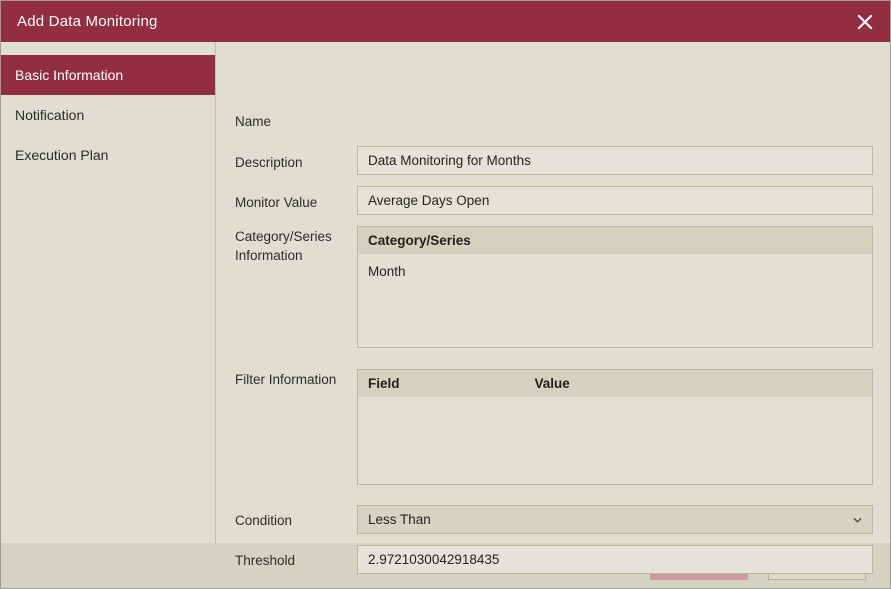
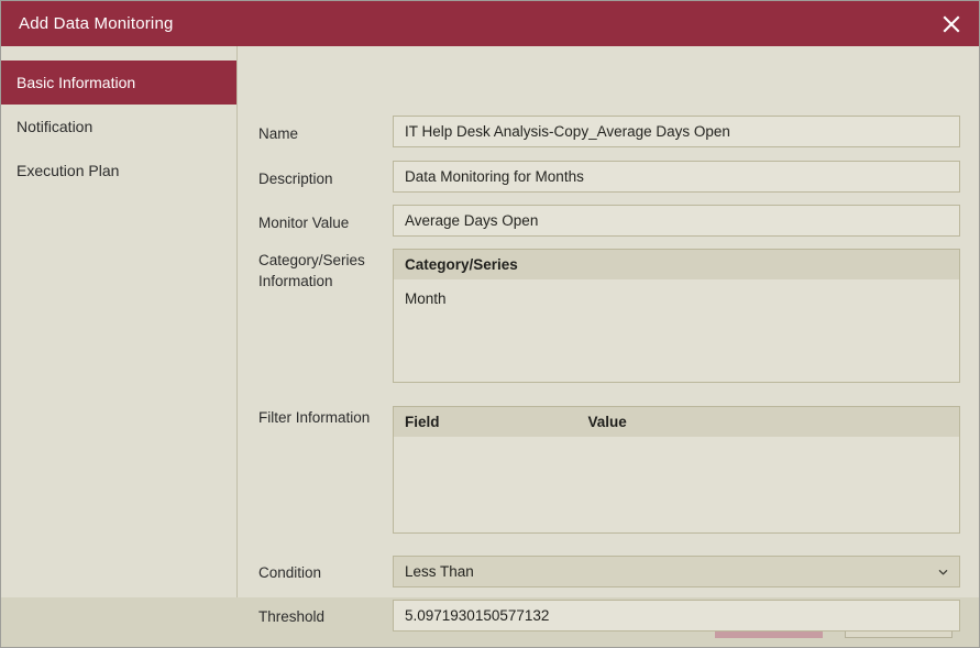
  Add Data Monitoring
  Basic Information
  Notification
  Execution Plan
  Name
+ IT Help Desk Analysis-Copy_Average Days Open
  Description
  Data Monitoring for Months
  Monitor Value
  Average Days Open
  Category/Series
  Information
  Category/Series
  Month
  Filter Information
  Field
  Value
  Condition
  Less Than
  Threshold
- 2.9721030042918435
+ 5.0971930150577132
